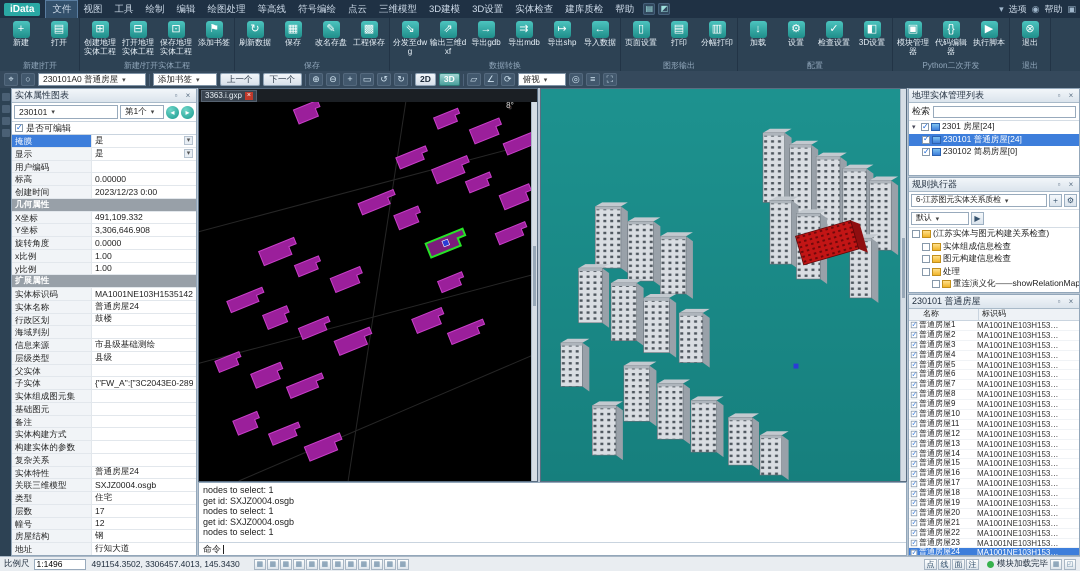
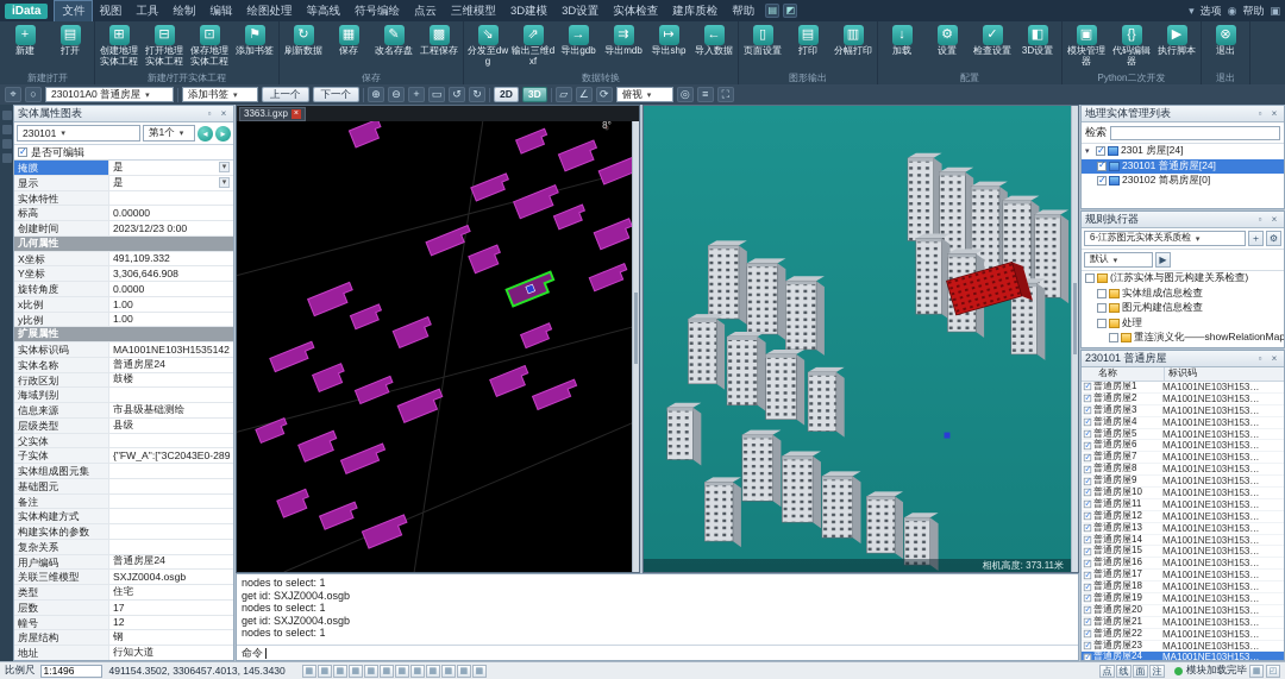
  iData
  文件
  视图
  工具
  绘制
  编辑
  绘图处理
  等高线
  符号编绘
  点云
  三维模型
  3D建模
  3D设置
  实体检查
  建库质检
  帮助
  ▤
  ◩
  ▾
  选项
  ◉
  帮助
  ▣
  +
  新建
  ▤
  打开
  新建|打开
  ⊞
  创建地理实体工程
  ⊟
  打开地理实体工程
  ⊡
  保存地理实体工程
  ⚑
  添加书签
  新建/打开实体工程
  ↻
  刷新数据
  ▦
  保存
  ✎
  改名存盘
  ▩
  工程保存
  保存
  ⇘
  分发至dwg
  ⇗
  输出三维dxf
  →
  导出gdb
  ⇉
  导出mdb
  ↦
  导出shp
  ←
  导入数据
  数据转换
  ▯
  页面设置
  ▤
  打印
  ▥
  分幅打印
  图形输出
  ↓
  加载
  ⚙
  设置
  ✓
  检查设置
  ◧
  3D设置
  配置
  ▣
  模块管理器
  {}
  代码编辑器
  ▶
  执行脚本
  Python二次开发
  ⊗
  退出
  退出
  ⌖
  ○
  230101A0 普通房屋
  添加书签
  上一个
  下一个
  ⊕
  ⊖
  +
  ▭
  ↺
  ↻
  2D
  3D
  ▱
  ∠
  ⟳
  俯视
  ◎
  ≡
  ⛶
  实体属性图表
  ▫
  ×
  230101
  第1个
  ◂
  ▸
  是否可编辑
  掩膜
  是
  显示
  是
- 用户编码
+ 实体特性
  标高
  0.00000
  创建时间
  2023/12/23 0:00
  几何属性
  X坐标
  491,109.332
  Y坐标
  3,306,646.908
  旋转角度
  0.0000
  x比例
  1.00
  y比例
  1.00
  扩展属性
  实体标识码
  MA1001NE103H1535142
  实体名称
  普通房屋24
  行政区划
  鼓楼
  海域判别
  信息来源
  市县级基础测绘
  层级类型
  县级
  父实体
  子实体
  {"FW_A":["3C2043E0-289
  实体组成图元集
  基础图元
  备注
  实体构建方式
  构建实体的参数
  复杂关系
- 实体特性
+ 用户编码
  普通房屋24
  关联三维模型
  SXJZ0004.osgb
  类型
  住宅
  层数
  17
  幢号
  12
  房屋结构
  钢
  地址
  行知大道
  3363.i.gxp
  8°
+ 相机高度: 373.11米
  nodes to select: 1
  get id: SXJZ0004.osgb
  nodes to select: 1
  get id: SXJZ0004.osgb
  nodes to select: 1
  命令
  地理实体管理列表
  ▫
  ×
  检索
  2301 房屋[24]
  230101 普通房屋[24]
  230102 简易房屋[0]
  规则执行器
  ▫
  ×
  6-江苏图元实体关系质检
  ＋
  ⚙
  默认
  ▶
  (江苏实体与图元构建关系检查)
  实体组成信息检查
  图元构建信息检查
  处理
  重连演义化——showRelationMap
  230101 普通房屋
  ▫
  ×
  名称
  标识码
  普通房屋1
  MA1001NE103H153…
  普通房屋2
  MA1001NE103H153…
  普通房屋3
  MA1001NE103H153…
  普通房屋4
  MA1001NE103H153…
  普通房屋5
  MA1001NE103H153…
  普通房屋6
  MA1001NE103H153…
  普通房屋7
  MA1001NE103H153…
  普通房屋8
  MA1001NE103H153…
  普通房屋9
  MA1001NE103H153…
  普通房屋10
  MA1001NE103H153…
  普通房屋11
  MA1001NE103H153…
  普通房屋12
  MA1001NE103H153…
  普通房屋13
  MA1001NE103H153…
  普通房屋14
  MA1001NE103H153…
  普通房屋15
  MA1001NE103H153…
  普通房屋16
  MA1001NE103H153…
  普通房屋17
  MA1001NE103H153…
  普通房屋18
  MA1001NE103H153…
  普通房屋19
  MA1001NE103H153…
  普通房屋20
  MA1001NE103H153…
  普通房屋21
  MA1001NE103H153…
  普通房屋22
  MA1001NE103H153…
  普通房屋23
  MA1001NE103H153…
  普通房屋24
  MA1001NE103H153…
  比例尺
  1:1496
  491154.3502, 3306457.4013, 145.3430
  点
  线
  面
  注
  模块加载完毕
